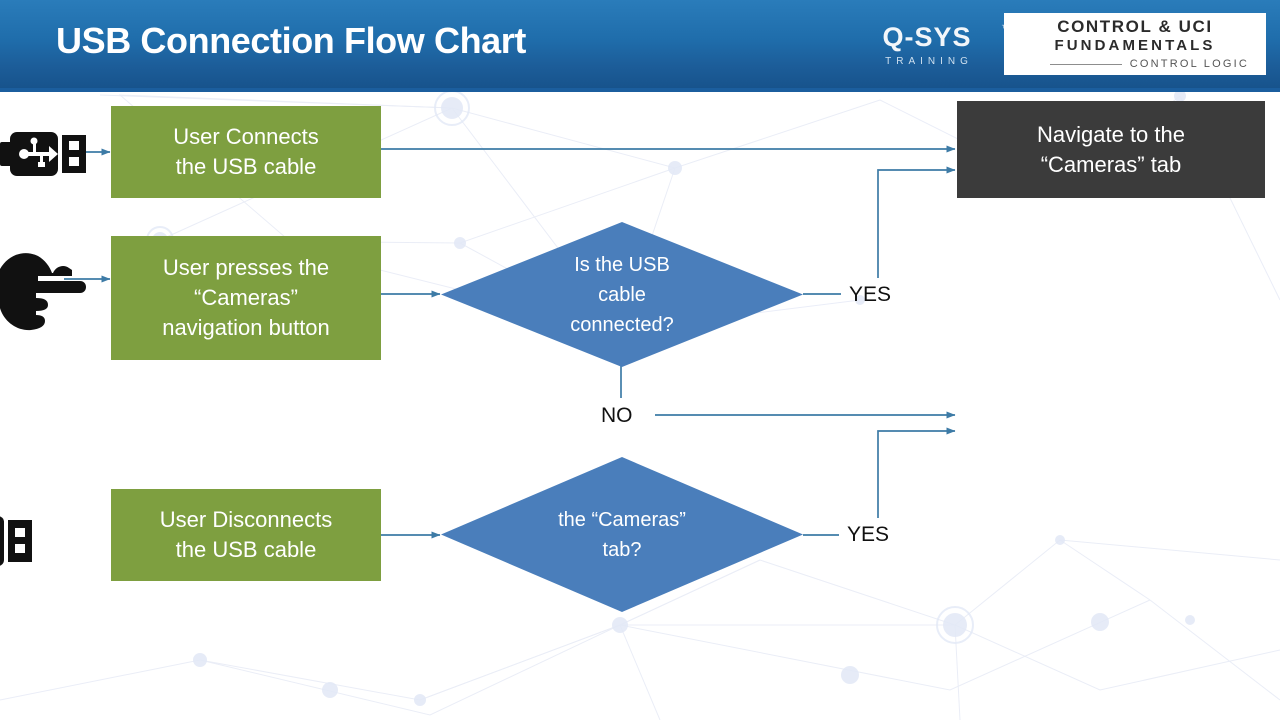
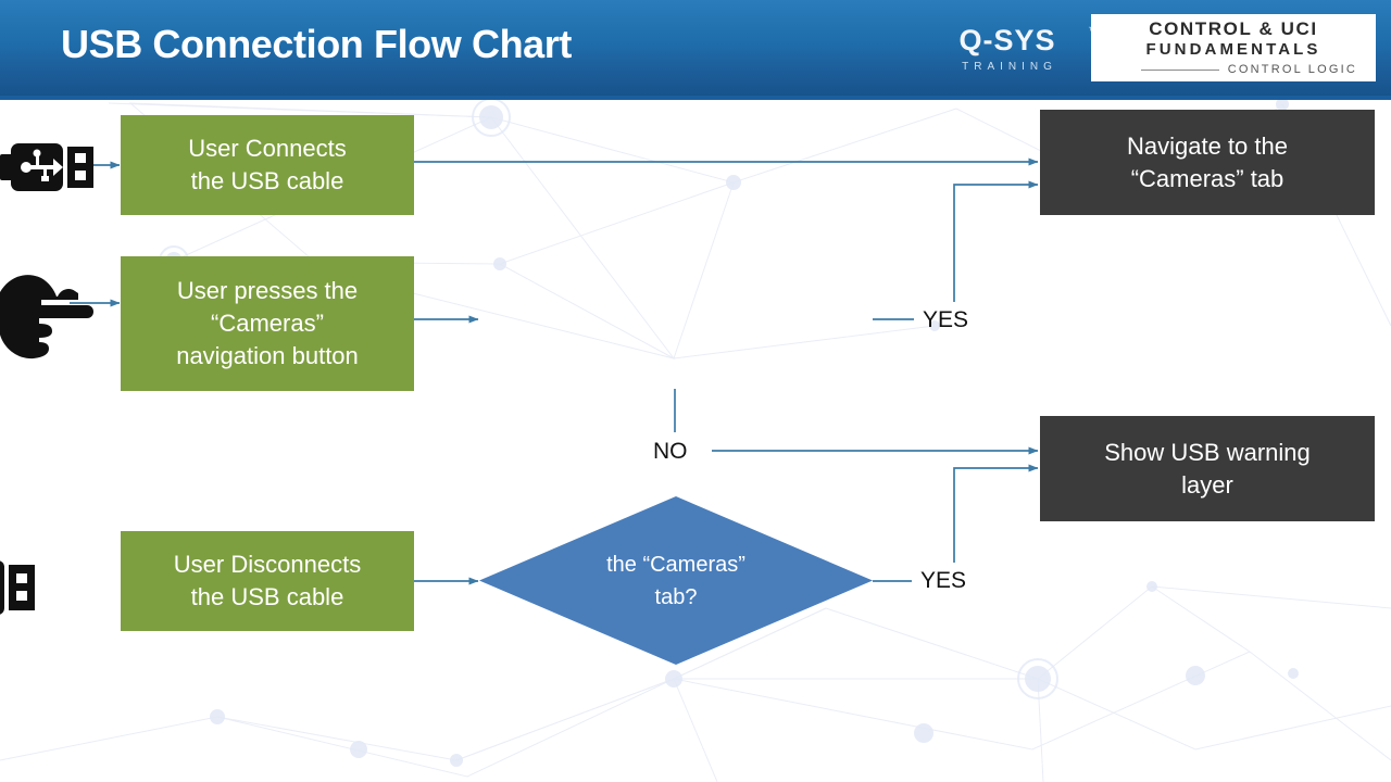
  USB Connection Flow Chart
  Q-SYS
  TRAINING
  CONTROL & UCI
  FUNDAMENTALS
  CONTROL LOGIC
  User Connects
  the USB cable
  User presses the
  “Cameras”
  navigation button
  User Disconnects
  the USB cable
- Is the USB
- cable
- connected?
  the “Cameras”
  tab?
  Navigate to the
  “Cameras” tab
+ Show USB warning
+ layer
  YES
  NO
  YES
